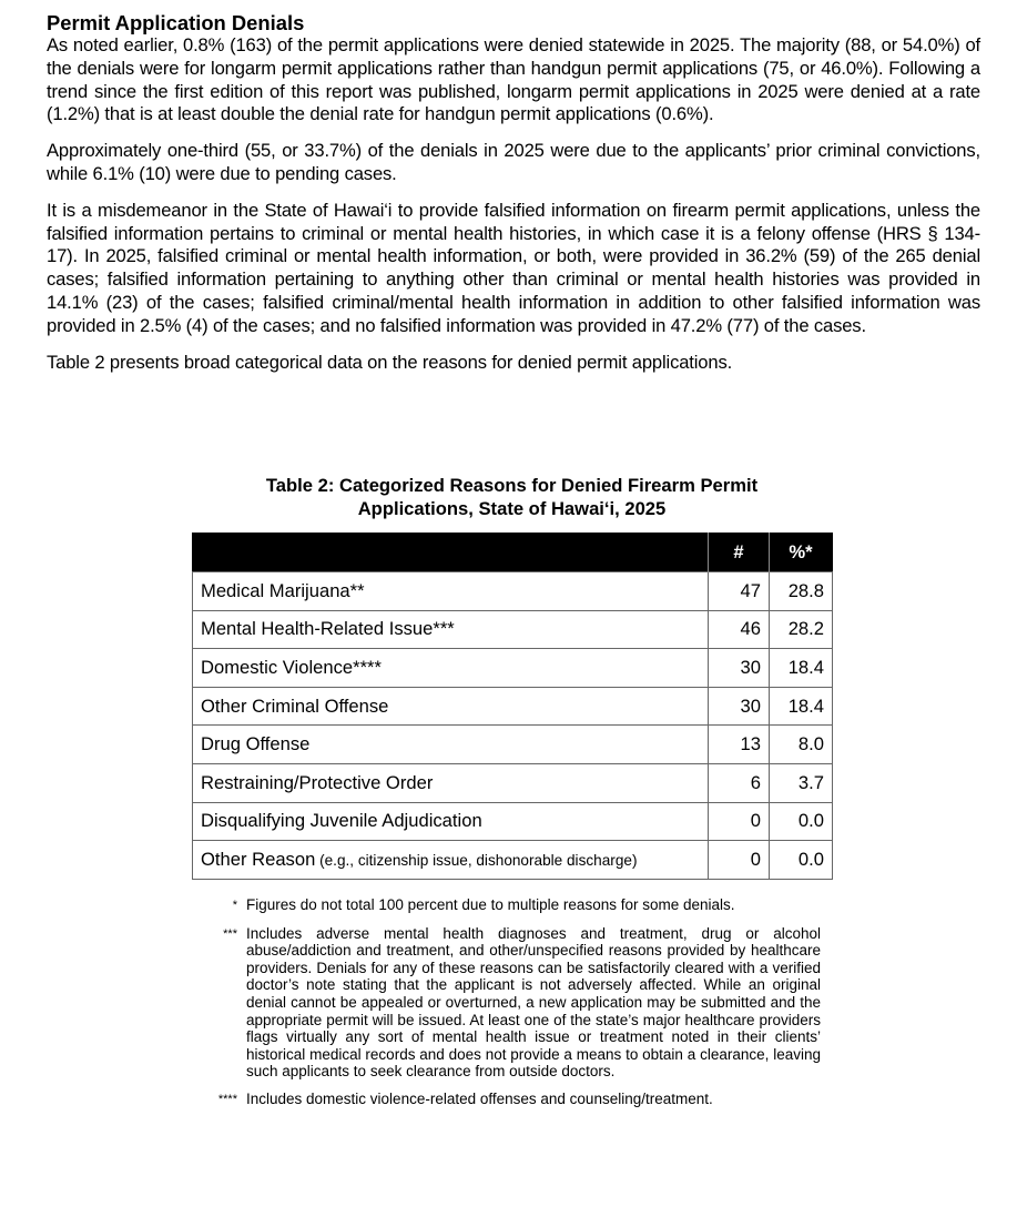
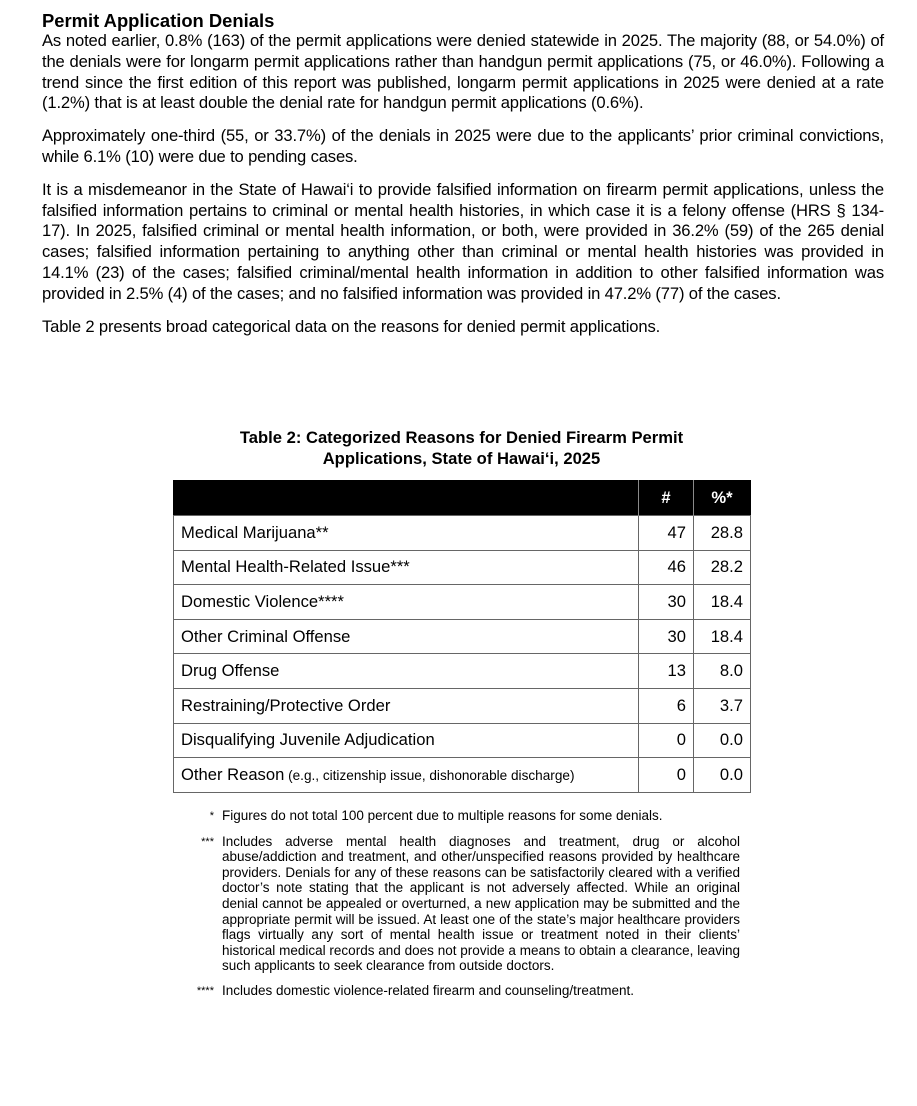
  Permit Application Denials
  As noted earlier, 0.8% (163) of the permit applications were denied statewide in 2025. The majority (88, or 54.0%) of the denials were for longarm permit applications rather than handgun permit applications (75, or 46.0%). Following a trend since the first edition of this report was published, longarm permit applications in 2025 were denied at a rate (1.2%) that is at least double the denial rate for handgun permit applications (0.6%).
  Approximately one-third (55, or 33.7%) of the denials in 2025 were due to the applicants’ prior criminal convictions, while 6.1% (10) were due to pending cases.
  It is a misdemeanor in the State of Hawai‘i to provide falsified information on firearm permit applications, unless the falsified information pertains to criminal or mental health histories, in which case it is a felony offense (HRS § 134-17). In 2025, falsified criminal or mental health information, or both, were provided in 36.2% (59) of the 265 denial cases; falsified information pertaining to anything other than criminal or mental health histories was provided in 14.1% (23) of the cases; falsified criminal/mental health information in addition to other falsified information was provided in 2.5% (4) of the cases; and no falsified information was provided in 47.2% (77) of the cases.
  Table 2 presents broad categorical data on the reasons for denied permit applications.
  Table 2: Categorized Reasons for Denied Firearm Permit
  Applications, State of Hawai‘i, 2025
  	#	%*
  Medical Marijuana**	47	28.8
  Mental Health-Related Issue***	46	28.2
  Domestic Violence****	30	18.4
  Other Criminal Offense	30	18.4
  Drug Offense	13	8.0
  Restraining/Protective Order	6	3.7
  Disqualifying Juvenile Adjudication	0	0.0
  Other Reason (e.g., citizenship issue, dishonorable discharge)	0	0.0
  *
  Figures do not total 100 percent due to multiple reasons for some denials.
  ***
  Includes adverse mental health diagnoses and treatment, drug or alcohol abuse/addiction and treatment, and other/unspecified reasons provided by healthcare providers. Denials for any of these reasons can be satisfactorily cleared with a verified doctor’s note stating that the applicant is not adversely affected. While an original denial cannot be appealed or overturned, a new application may be submitted and the appropriate permit will be issued. At least one of the state’s major healthcare providers flags virtually any sort of mental health issue or treatment noted in their clients’ historical medical records and does not provide a means to obtain a clearance, leaving such applicants to seek clearance from outside doctors.
  ****
- Includes domestic violence-related offenses and counseling/treatment.
+ Includes domestic violence-related firearm and counseling/treatment.
